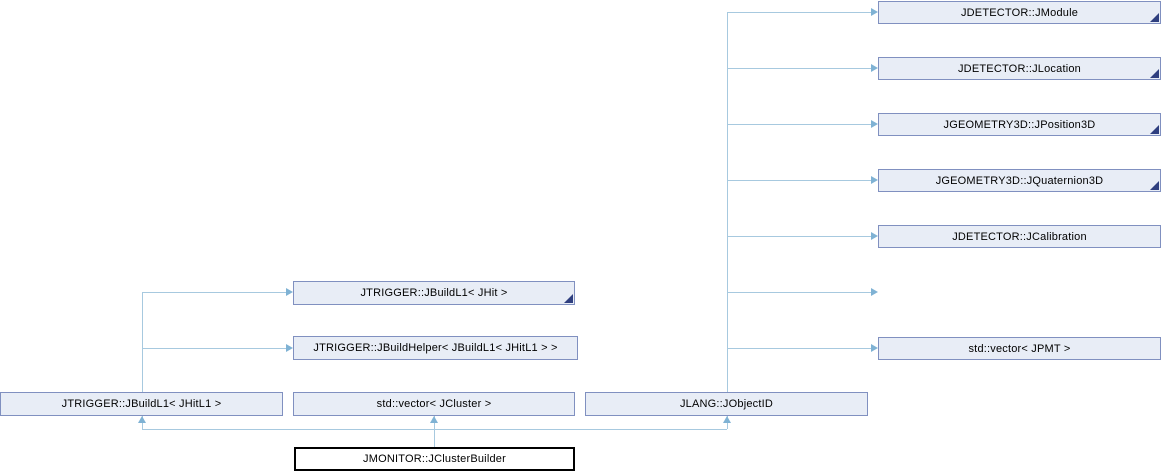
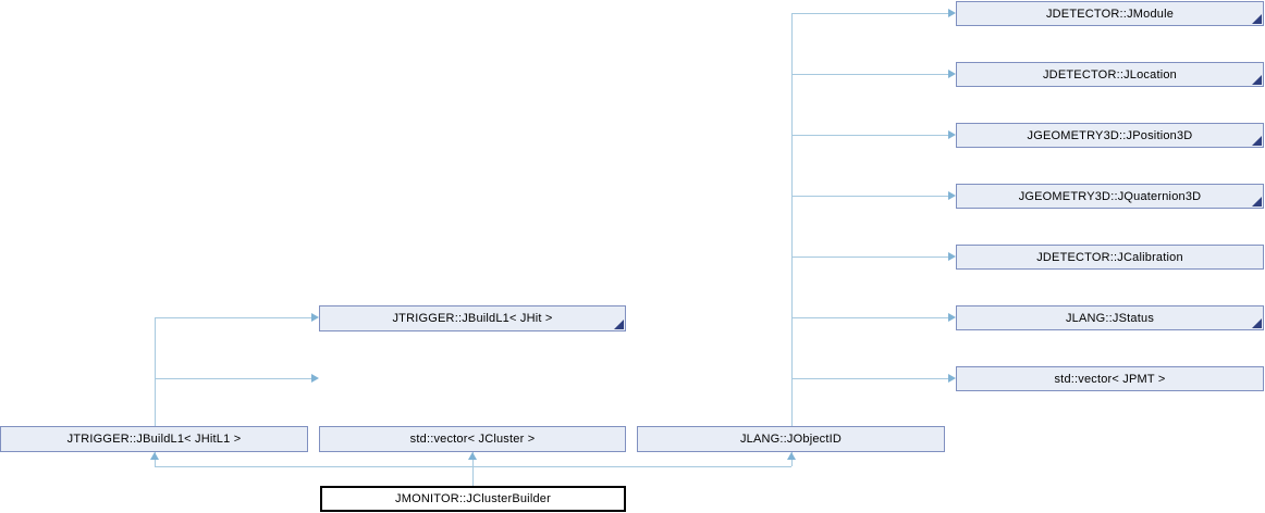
  JDETECTOR::JModule
  JDETECTOR::JLocation
  JGEOMETRY3D::JPosition3D
  JGEOMETRY3D::JQuaternion3D
  JDETECTOR::JCalibration
+ JLANG::JStatus
  std::vector< JPMT >
  JTRIGGER::JBuildL1< JHit >
- JTRIGGER::JBuildHelper< JBuildL1< JHitL1 > >
  JTRIGGER::JBuildL1< JHitL1 >
  std::vector< JCluster >
  JLANG::JObjectID
  JMONITOR::JClusterBuilder
